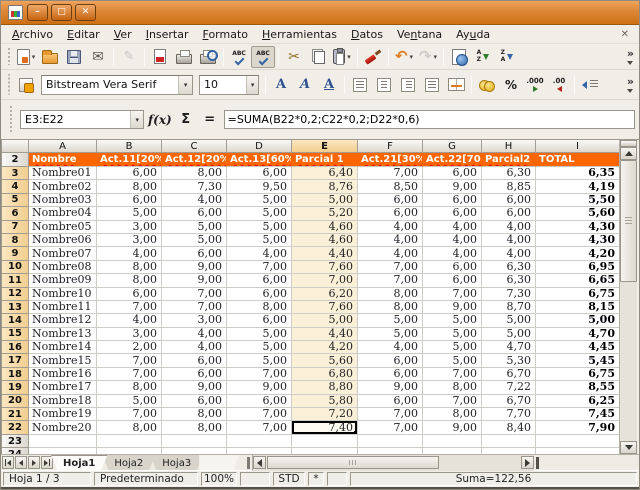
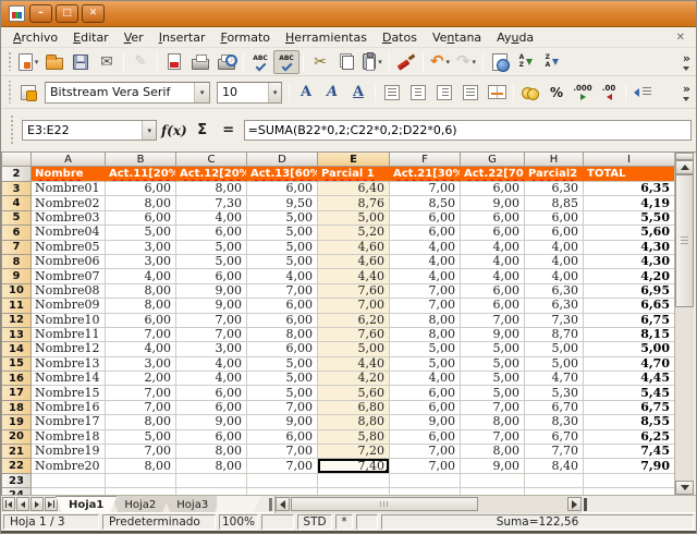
  –
  □
  ✕
  Archivo
  Editar
  Ver
  Insertar
  Formato
  Herramientas
  Datos
  Ventana
  Ayuda
  ✕
  ▾
  ✉
  ✎
  ✂
  ▾
  ↶
  ▾
  ↷
  ▾
  »
  Bitstream Vera Serif
  ▾
  10
  ▾
  A
  A
  A
  %
  .000
  .00
  »
  E3:E22
  ▾
  f(x)
  Σ
  =
  =SUMA(B22*0,2;C22*0,2;D22*0,6)
  	A	B	C	D	E	F	G	H	I
  2	Nombre	Act.11[20%	Act.12[20%	Act.13[60%	Parcial 1	Act.21[30%	Act.22[70	Parcial2	TOTAL
  3	Nombre01	6,00	8,00	6,00	6,40	7,00	6,00	6,30	6,35
  4	Nombre02	8,00	7,30	9,50	8,76	8,50	9,00	8,85	4,19
  5	Nombre03	6,00	4,00	5,00	5,00	6,00	6,00	6,00	5,50
  6	Nombre04	5,00	6,00	5,00	5,20	6,00	6,00	6,00	5,60
  7	Nombre05	3,00	5,00	5,00	4,60	4,00	4,00	4,00	4,30
  8	Nombre06	3,00	5,00	5,00	4,60	4,00	4,00	4,00	4,30
  9	Nombre07	4,00	6,00	4,00	4,40	4,00	4,00	4,00	4,20
  10	Nombre08	8,00	9,00	7,00	7,60	7,00	6,00	6,30	6,95
  11	Nombre09	8,00	9,00	6,00	7,00	7,00	6,00	6,30	6,65
  12	Nombre10	6,00	7,00	6,00	6,20	8,00	7,00	7,30	6,75
  13	Nombre11	7,00	7,00	8,00	7,60	8,00	9,00	8,70	8,15
  14	Nombre12	4,00	3,00	6,00	5,00	5,00	5,00	5,00	5,00
  15	Nombre13	3,00	4,00	5,00	4,40	5,00	5,00	5,00	4,70
  16	Nombre14	2,00	4,00	5,00	4,20	4,00	5,00	4,70	4,45
  17	Nombre15	7,00	6,00	5,00	5,60	6,00	5,00	5,30	5,45
  18	Nombre16	7,00	6,00	7,00	6,80	6,00	7,00	6,70	6,75
- 19	Nombre17	8,00	9,00	9,00	8,80	9,00	8,00	7,22	8,55
+ 19	Nombre17	8,00	9,00	9,00	8,80	9,00	8,00	8,30	8,55
  20	Nombre18	5,00	6,00	6,00	5,80	6,00	7,00	6,70	6,25
  21	Nombre19	7,00	8,00	7,00	7,20	7,00	8,00	7,70	7,45
  22	Nombre20	8,00	8,00	7,00	7,40	7,00	9,00	8,40	7,90
  23
  Hoja1
  Hoja2
  Hoja3
  Hoja 1 / 3
  Predeterminado
  100%
  STD
  *
  Suma=122,56
